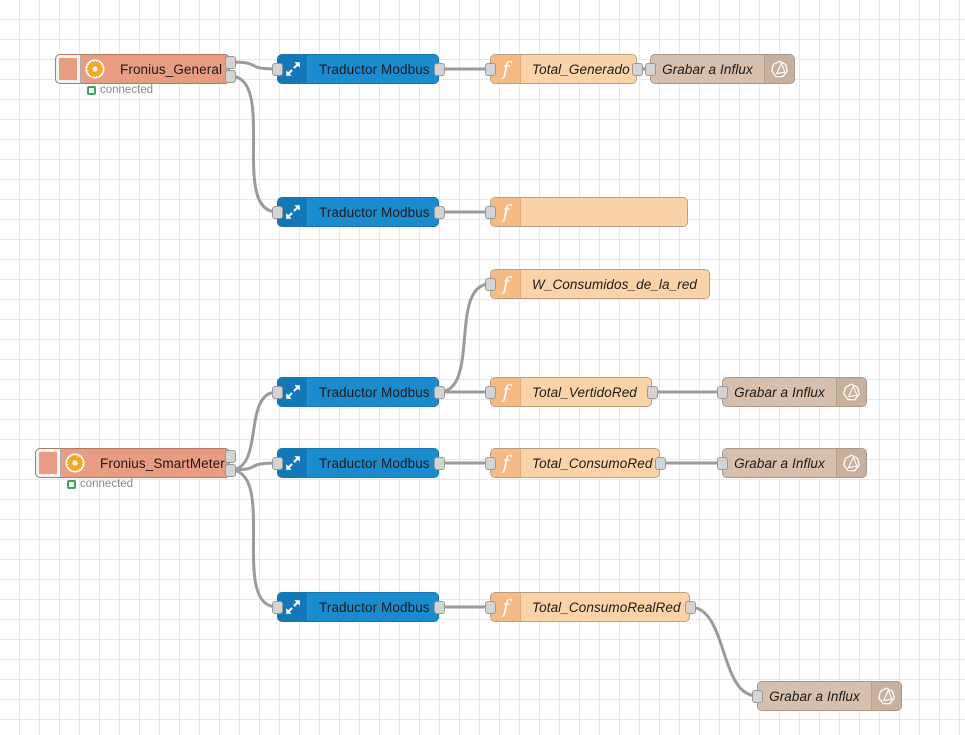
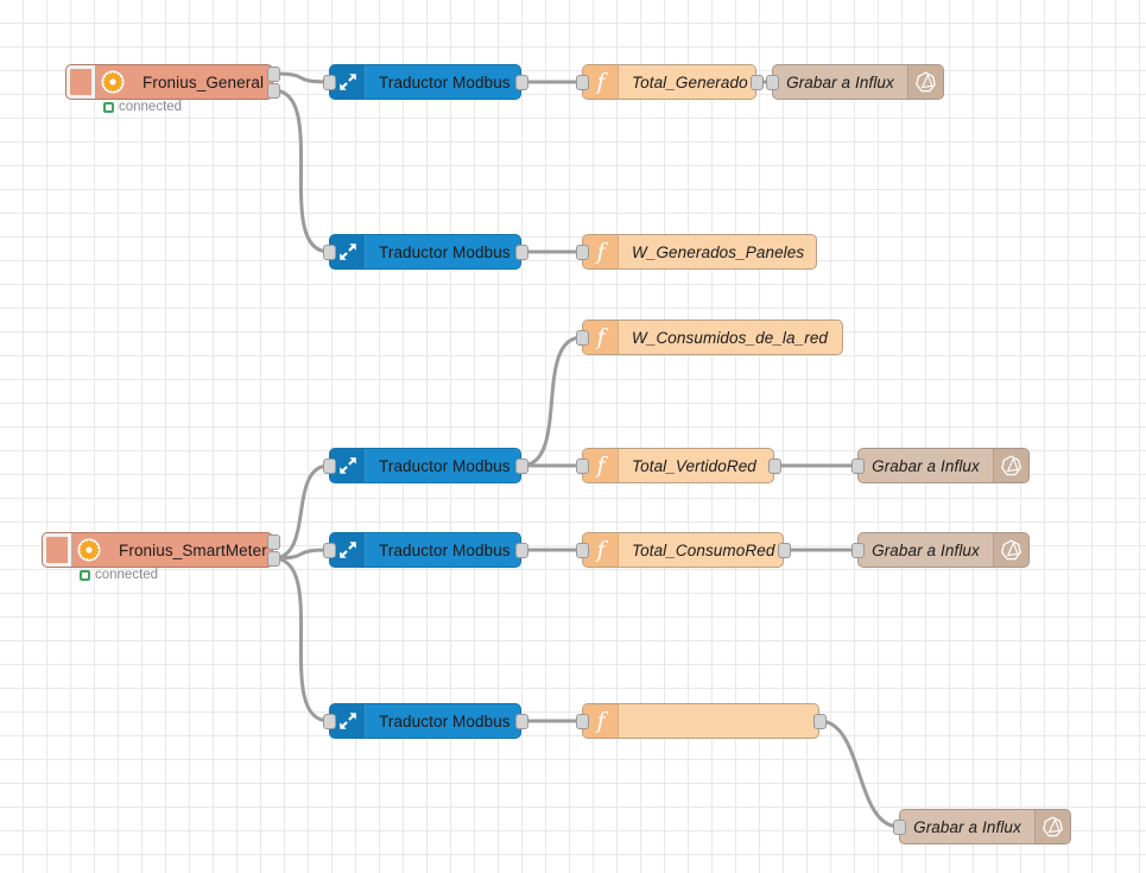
  Fronius_General
  connected
  Fronius_SmartMeter
  connected
  Traductor Modbus
  Traductor Modbus
  Traductor Modbus
  Traductor Modbus
  Traductor Modbus
  f
  Total_Generado
  f
+ W_Generados_Paneles
  f
  W_Consumidos_de_la_red
  f
  Total_VertidoRed
  f
  Total_ConsumoRed
  f
- Total_ConsumoRealRed
  Grabar a Influx
  Grabar a Influx
  Grabar a Influx
  Grabar a Influx
